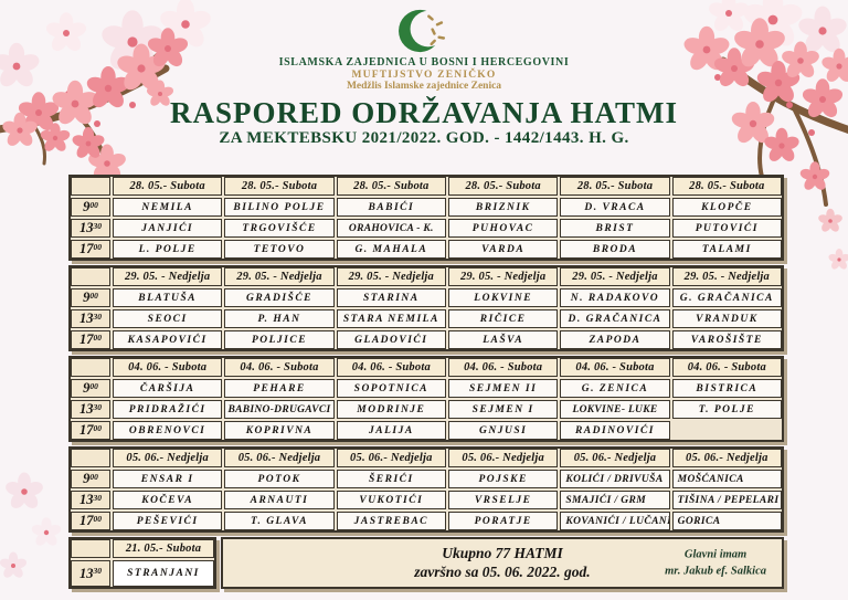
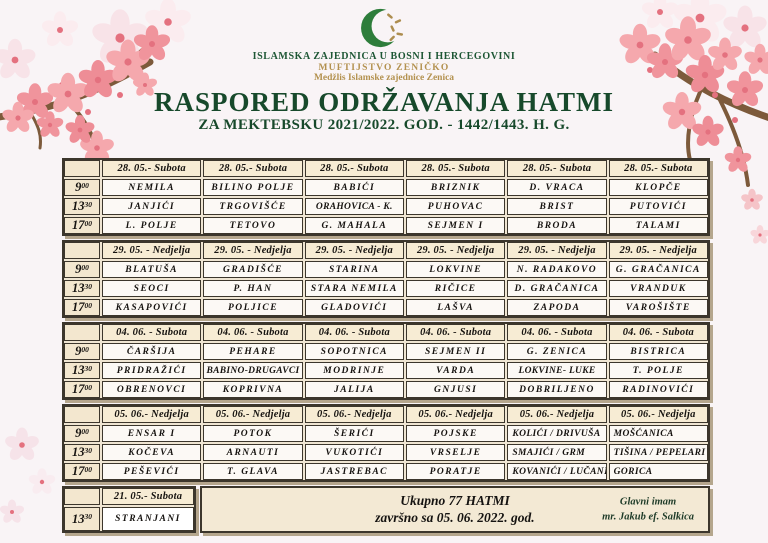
  ISLAMSKA ZAJEDNICA U BOSNI I HERCEGOVINI
  MUFTIJSTVO ZENIČKO
  Medžlis Islamske zajednice Zenica
  RASPORED ODRŽAVANJA HATMI
  ZA MEKTEBSKU 2021/2022. GOD. - 1442/1443. H. G.
  28. 05.- Subota
  28. 05.- Subota
  28. 05.- Subota
  28. 05.- Subota
  28. 05.- Subota
  28. 05.- Subota
  9
  00
  NEMILA
  BILINO POLJE
  BABIĆI
  BRIZNIK
  D. VRACA
  KLOPČE
  13
  30
  JANJIĆI
  TRGOVIŠĆE
  ORAHOVICA - K.
  PUHOVAC
  BRIST
  PUTOVIĆI
  17
  00
  L. POLJE
  TETOVO
  G. MAHALA
- VARDA
+ SEJMEN I
  BRODA
  TALAMI
  29. 05. - Nedjelja
  29. 05. - Nedjelja
  29. 05. - Nedjelja
  29. 05. - Nedjelja
  29. 05. - Nedjelja
  29. 05. - Nedjelja
  9
  00
  BLATUŠA
  GRADIŠĆE
  STARINA
  LOKVINE
  N. RADAKOVO
  G. GRAČANICA
  13
  30
  SEOCI
  P. HAN
  STARA NEMILA
  RIČICE
  D. GRAČANICA
  VRANDUK
  17
  00
  KASAPOVIĆI
  POLJICE
  GLADOVIĆI
  LAŠVA
  ZAPODA
  VAROŠIŠTE
  04. 06. - Subota
  04. 06. - Subota
  04. 06. - Subota
  04. 06. - Subota
  04. 06. - Subota
  04. 06. - Subota
  9
  00
  ČARŠIJA
  PEHARE
  SOPOTNICA
  SEJMEN II
  G. ZENICA
  BISTRICA
  13
  30
  PRIDRAŽIĆI
  BABINO-DRUGAVCI
  MODRINJE
- SEJMEN I
+ VARDA
  LOKVINE- LUKE
  T. POLJE
  17
  00
  OBRENOVCI
  KOPRIVNA
  JALIJA
  GNJUSI
+ DOBRILJENO
  RADINOVIĆI
  05. 06.- Nedjelja
  05. 06.- Nedjelja
  05. 06.- Nedjelja
  05. 06.- Nedjelja
  05. 06.- Nedjelja
  05. 06.- Nedjelja
  9
  00
  ENSAR I
  POTOK
  ŠERIĆI
  POJSKE
  KOLIĆI / DRIVUŠA
  MOŠĆANICA
  13
  30
  KOČEVA
  ARNAUTI
  VUKOTIĆI
  VRSELJE
  SMAJIĆI / GRM
  TIŠINA / PEPELARI
  17
  00
  PEŠEVIĆI
  T. GLAVA
  JASTREBAC
  PORATJE
  KOVANIĆI / LUČANI
  GORICA
  21. 05.- Subota
  13
  30
  STRANJANI
  Ukupno 77 HATMI
  završno sa 05. 06. 2022. god.
  Glavni imam
  mr. Jakub ef. Salkica
